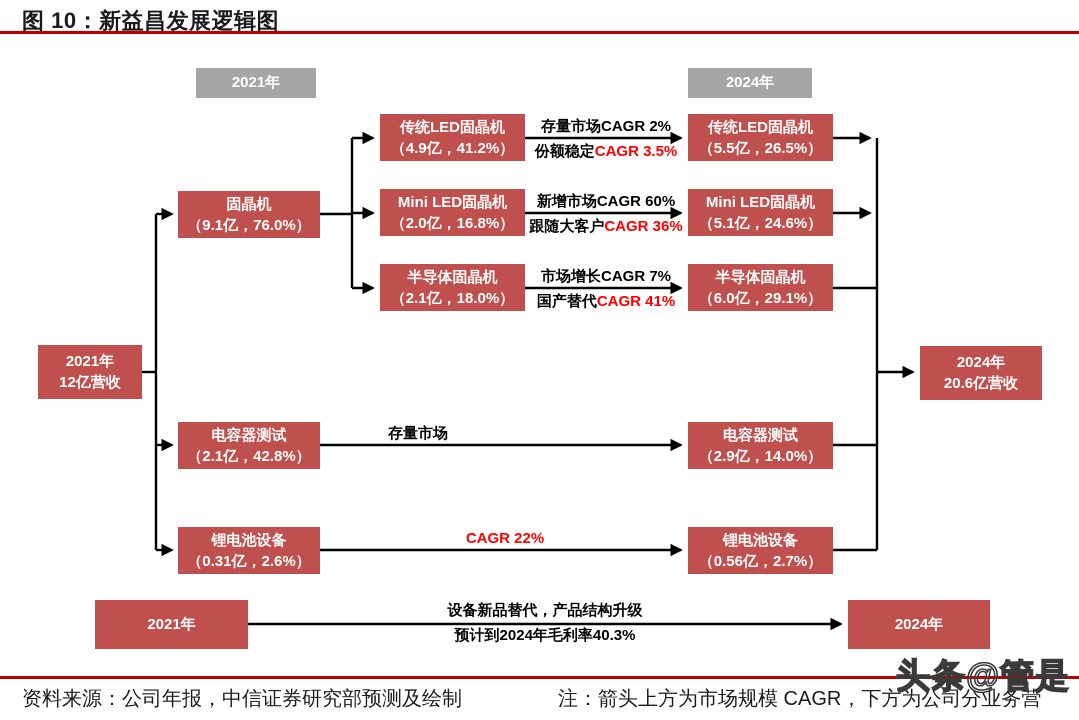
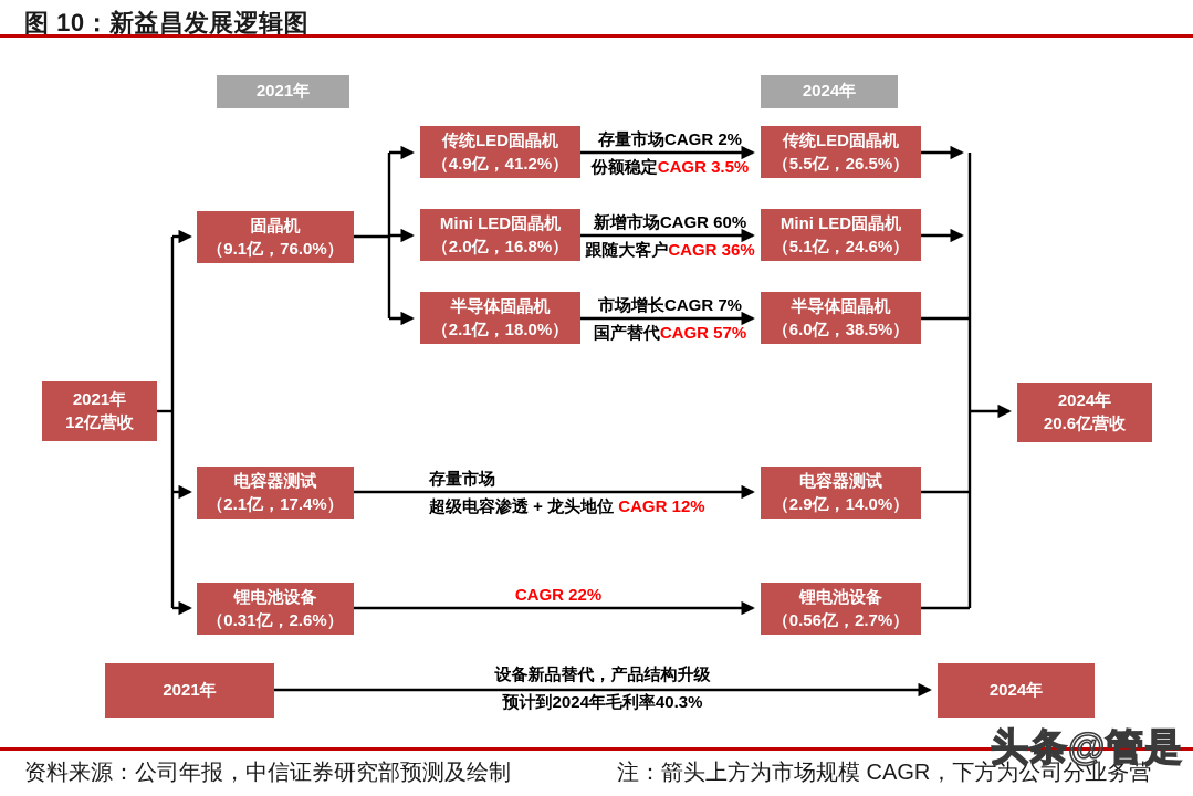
  图 10：新益昌发展逻辑图
  2021年
  2024年
  2021年
  12亿营收
  2024年
  20.6亿营收
  固晶机
  （9.1亿，76.0%）
  传统LED固晶机
  （4.9亿，41.2%）
  传统LED固晶机
  （5.5亿，26.5%）
  存量市场CAGR 2%
  份额稳定CAGR 3.5%
  Mini LED固晶机
  （2.0亿，16.8%）
  Mini LED固晶机
  （5.1亿，24.6%）
  新增市场CAGR 60%
  跟随大客户CAGR 36%
  半导体固晶机
  （2.1亿，18.0%）
  半导体固晶机
- （6.0亿，29.1%）
+ （6.0亿，38.5%）
  市场增长CAGR 7%
- 国产替代CAGR 41%
+ 国产替代CAGR 57%
  电容器测试
- （2.1亿，42.8%）
+ （2.1亿，17.4%）
  电容器测试
  （2.9亿，14.0%）
  存量市场
+ 超级电容渗透 + 龙头地位 CAGR 12%
  锂电池设备
  （0.31亿，2.6%）
  锂电池设备
  （0.56亿，2.7%）
  CAGR 22%
  2021年
  2024年
  设备新品替代，产品结构升级
  预计到2024年毛利率40.3%
  资料来源：公司年报，中信证券研究部预测及绘制
  注：箭头上方为市场规模 CAGR，下方为公司分业务营
  头条@管是
